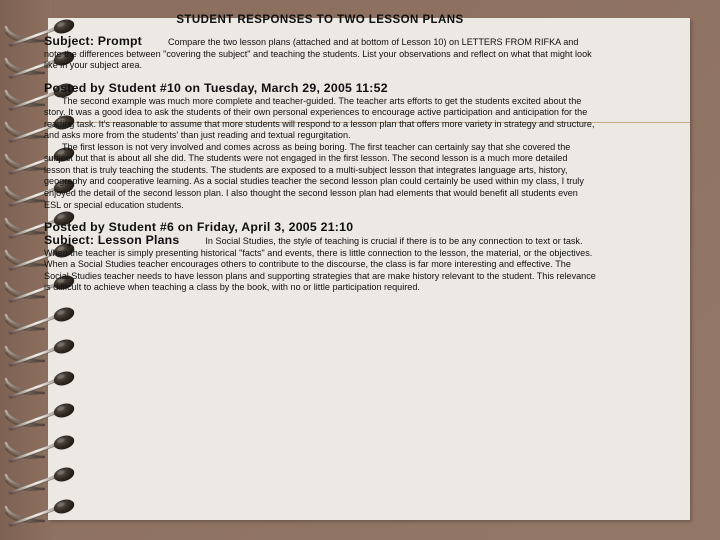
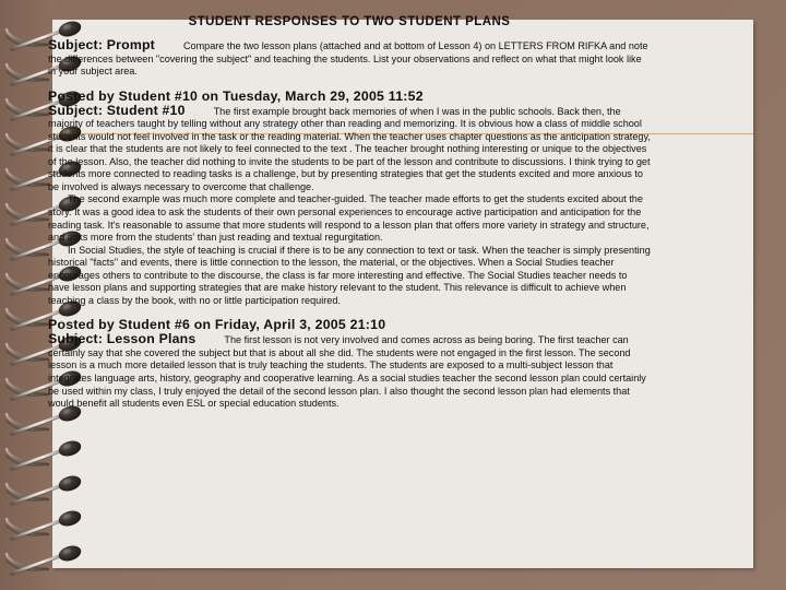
- STUDENT RESPONSES TO TWO LESSON PLANS
+ STUDENT RESPONSES TO TWO STUDENT PLANS
- Subject: Prompt Compare the two lesson plans (attached and at bottom of Lesson 10) on LETTERS FROM RIFKA and note the differences between "covering the subject" and teaching the students. List your observations and reflect on what that might look like in your subject area.
+ Subject: Prompt Compare the two lesson plans (attached and at bottom of Lesson 4) on LETTERS FROM RIFKA and note the differences between "covering the subject" and teaching the students. List your observations and reflect on what that might look like in your subject area.
  Posted by Student #10 on Tuesday, March 29, 2005 11:52
+ Subject: Student #10 The first example brought back memories of when I was in the public schools. Back then, the majority of teachers taught by telling without any strategy other than reading and memorizing. It is obvious how a class of middle school students would not feel involved in the task or the reading material. When the teacher uses chapter questions as the anticipation strategy, it is clear that the students are not likely to feel connected to the text . The teacher brought nothing interesting or unique to the objectives of the lesson. Also, the teacher did nothing to invite the students to be part of the lesson and contribute to discussions. I think trying to get students more connected to reading tasks is a challenge, but by presenting strategies that get the students excited and more anxious to be involved is always necessary to overcome that challenge.
- The second example was much more complete and teacher-guided. The teacher arts efforts to get the students excited about the story. It was a good idea to ask the students of their own personal experiences to encourage active participation and anticipation for the reading task. It's reasonable to assume that more students will respond to a lesson plan that offers more variety in strategy and structure, and asks more from the students' than just reading and textual regurgitation.
+ The second example was much more complete and teacher-guided. The teacher made efforts to get the students excited about the story. It was a good idea to ask the students of their own personal experiences to encourage active participation and anticipation for the reading task. It's reasonable to assume that more students will respond to a lesson plan that offers more variety in strategy and structure, and asks more from the students' than just reading and textual regurgitation.
- The first lesson is not very involved and comes across as being boring. The first teacher can certainly say that she covered the subject but that is about all she did. The students were not engaged in the first lesson. The second lesson is a much more detailed lesson that is truly teaching the students. The students are exposed to a multi-subject lesson that integrates language arts, history, geography and cooperative learning. As a social studies teacher the second lesson plan could certainly be used within my class, I truly enjoyed the detail of the second lesson plan. I also thought the second lesson plan had elements that would benefit all students even ESL or special education students.
+ In Social Studies, the style of teaching is crucial if there is to be any connection to text or task. When the teacher is simply presenting historical "facts" and events, there is little connection to the lesson, the material, or the objectives. When a Social Studies teacher encourages others to contribute to the discourse, the class is far more interesting and effective. The Social Studies teacher needs to have lesson plans and supporting strategies that are make history relevant to the student. This relevance is difficult to achieve when teaching a class by the book, with no or little participation required.
  Posted by Student #6 on Friday, April 3, 2005 21:10
- Subject: Lesson Plans In Social Studies, the style of teaching is crucial if there is to be any connection to text or task. When the teacher is simply presenting historical "facts" and events, there is little connection to the lesson, the material, or the objectives. When a Social Studies teacher encourages others to contribute to the discourse, the class is far more interesting and effective. The Social Studies teacher needs to have lesson plans and supporting strategies that are make history relevant to the student. This relevance is difficult to achieve when teaching a class by the book, with no or little participation required.
+ Subject: Lesson Plans The first lesson is not very involved and comes across as being boring. The first teacher can certainly say that she covered the subject but that is about all she did. The students were not engaged in the first lesson. The second lesson is a much more detailed lesson that is truly teaching the students. The students are exposed to a multi-subject lesson that integrates language arts, history, geography and cooperative learning. As a social studies teacher the second lesson plan could certainly be used within my class, I truly enjoyed the detail of the second lesson plan. I also thought the second lesson plan had elements that would benefit all students even ESL or special education students.
